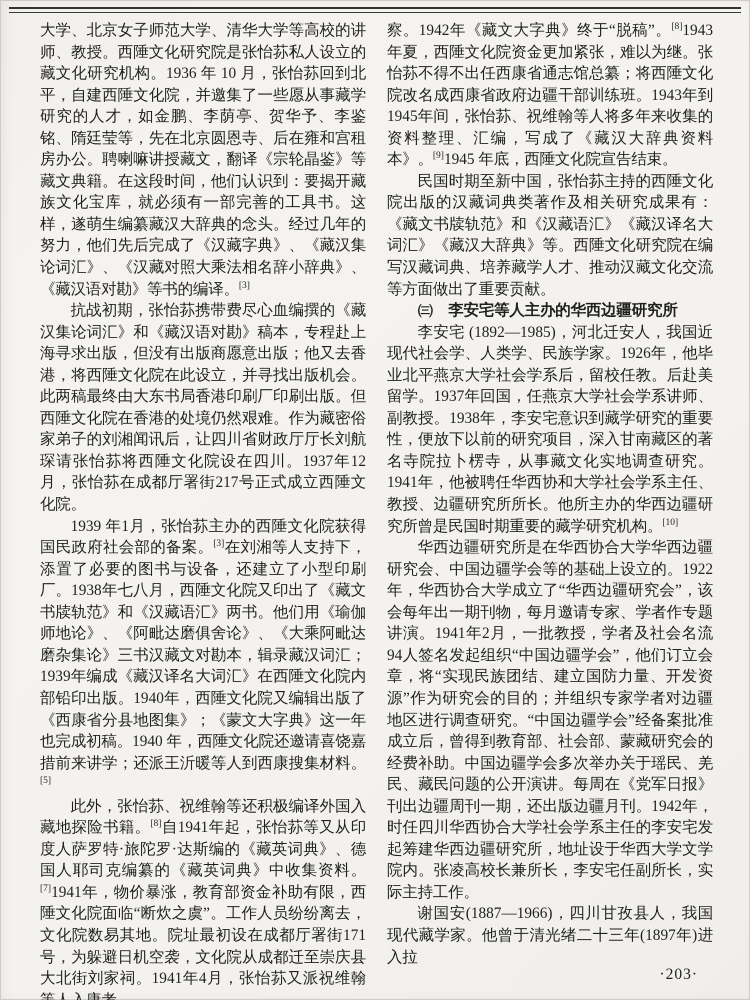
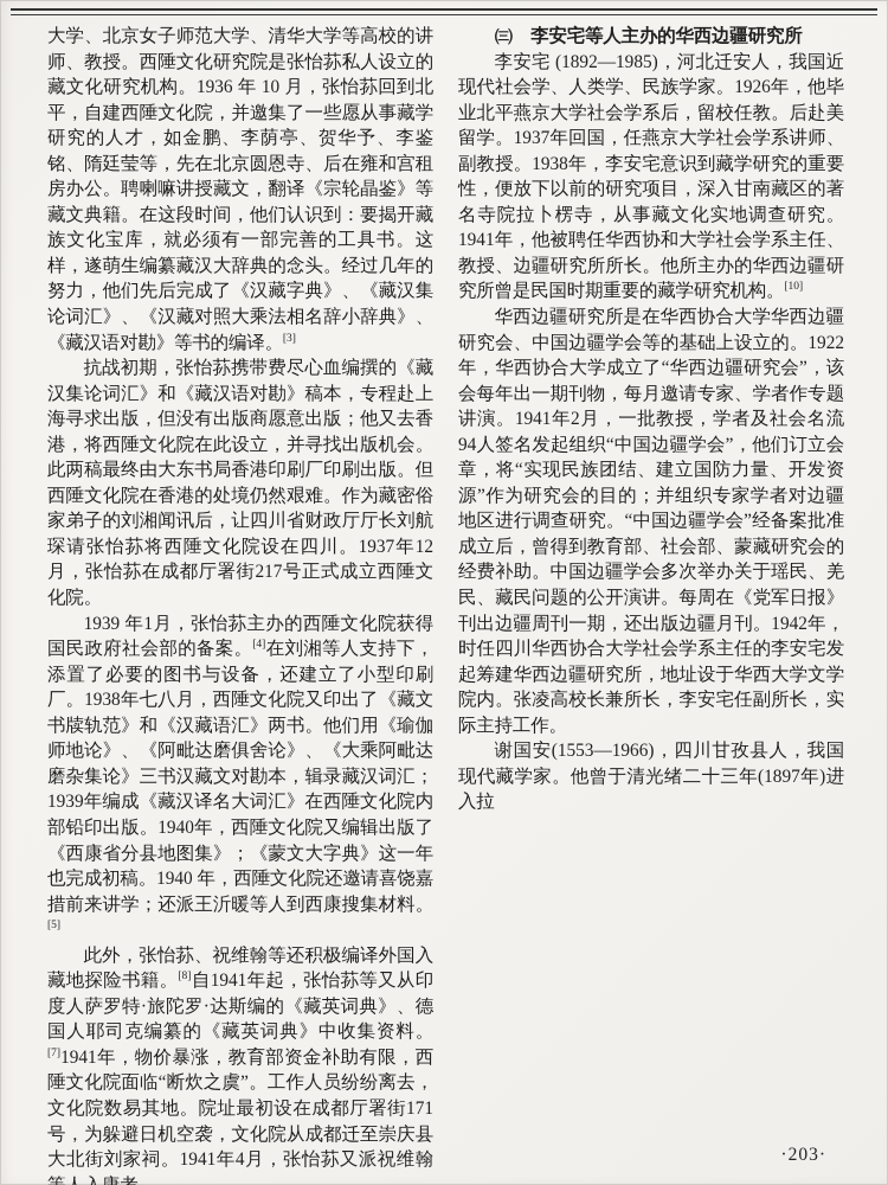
  大学、北京女子师范大学、清华大学等高校的讲师、教授。西陲文化研究院是张怡荪私人设立的藏文化研究机构。1936 年 10 月，张怡荪回到北平，自建西陲文化院，并邀集了一些愿从事藏学研究的人才，如金鹏、李荫亭、贺华予、李鉴铭、隋廷莹等，先在北京圆恩寺、后在雍和宫租房办公。聘喇嘛讲授藏文，翻译《宗轮晶鉴》等藏文典籍。在这段时间，他们认识到：要揭开藏族文化宝库，就必须有一部完善的工具书。这样，遂萌生编纂藏汉大辞典的念头。经过几年的努力，他们先后完成了《汉藏字典》、《藏汉集论词汇》、《汉藏对照大乘法相名辞小辞典》、《藏汉语对勘》等书的编译。[3]
  抗战初期，张怡荪携带费尽心血编撰的《藏汉集论词汇》和《藏汉语对勘》稿本，专程赴上海寻求出版，但没有出版商愿意出版；他又去香港，将西陲文化院在此设立，并寻找出版机会。此两稿最终由大东书局香港印刷厂印刷出版。但西陲文化院在香港的处境仍然艰难。作为藏密俗家弟子的刘湘闻讯后，让四川省财政厅厅长刘航琛请张怡荪将西陲文化院设在四川。1937年12月，张怡荪在成都厅署街217号正式成立西陲文化院。
- 1939 年1月，张怡荪主办的西陲文化院获得国民政府社会部的备案。[3]在刘湘等人支持下，添置了必要的图书与设备，还建立了小型印刷厂。1938年七八月，西陲文化院又印出了《藏文书牍轨范》和《汉藏语汇》两书。他们用《瑜伽师地论》、《阿毗达磨俱舍论》、《大乘阿毗达磨杂集论》三书汉藏文对勘本，辑录藏汉词汇；1939年编成《藏汉译名大词汇》在西陲文化院内部铅印出版。1940年，西陲文化院又编辑出版了《西康省分县地图集》；《蒙文大字典》这一年也完成初稿。1940 年，西陲文化院还邀请喜饶嘉措前来讲学；还派王沂暖等人到西康搜集材料。[5]
+ 1939 年1月，张怡荪主办的西陲文化院获得国民政府社会部的备案。[4]在刘湘等人支持下，添置了必要的图书与设备，还建立了小型印刷厂。1938年七八月，西陲文化院又印出了《藏文书牍轨范》和《汉藏语汇》两书。他们用《瑜伽师地论》、《阿毗达磨俱舍论》、《大乘阿毗达磨杂集论》三书汉藏文对勘本，辑录藏汉词汇；1939年编成《藏汉译名大词汇》在西陲文化院内部铅印出版。1940年，西陲文化院又编辑出版了《西康省分县地图集》；《蒙文大字典》这一年也完成初稿。1940 年，西陲文化院还邀请喜饶嘉措前来讲学；还派王沂暖等人到西康搜集材料。[5]
  此外，张怡荪、祝维翰等还积极编译外国入藏地探险书籍。[8]自1941年起，张怡荪等又从印度人萨罗特·旅陀罗·达斯编的《藏英词典》、德国人耶司克编纂的《藏英词典》中收集资料。[7]1941年，物价暴涨，教育部资金补助有限，西陲文化院面临“断炊之虞”。工作人员纷纷离去，文化院数易其地。院址最初设在成都厅署街171号，为躲避日机空袭，文化院从成都迁至崇庆县大北街刘家祠。1941年4月，张怡荪又派祝维翰
- 察。1942年《藏文大字典》终于“脱稿”。[8]1943年夏，西陲文化院资金更加紧张，难以为继。张怡荪不得不出任西康省通志馆总纂；将西陲文化院改名成西康省政府边疆干部训练班。1943年到1945年间，张怡荪、祝维翰等人将多年来收集的资料整理、汇编，写成了《藏汉大辞典资料本》。[9]1945 年底，西陲文化院宣告结束。
- 民国时期至新中国，张怡荪主持的西陲文化院出版的汉藏词典类著作及相关研究成果有：《藏文书牍轨范》和《汉藏语汇》《藏汉译名大词汇》《藏汉大辞典》等。西陲文化研究院在编写汉藏词典、培养藏学人才、推动汉藏文化交流等方面做出了重要贡献。
  ㈢ 李安宅等人主办的华西边疆研究所
  李安宅 (1892—1985)，河北迁安人，我国近现代社会学、人类学、民族学家。1926年，他毕业北平燕京大学社会学系后，留校任教。后赴美留学。1937年回国，任燕京大学社会学系讲师、副教授。1938年，李安宅意识到藏学研究的重要性，便放下以前的研究项目，深入甘南藏区的著名寺院拉卜楞寺，从事藏文化实地调查研究。1941年，他被聘任华西协和大学社会学系主任、教授、边疆研究所所长。他所主办的华西边疆研究所曾是民国时期重要的藏学研究机构。[10]
  华西边疆研究所是在华西协合大学华西边疆研究会、中国边疆学会等的基础上设立的。1922年，华西协合大学成立了“华西边疆研究会”，该会每年出一期刊物，每月邀请专家、学者作专题讲演。1941年2月，一批教授，学者及社会名流94人签名发起组织“中国边疆学会”，他们订立会章，将“实现民族团结、建立国防力量、开发资源”作为研究会的目的；并组织专家学者对边疆地区进行调查研究。“中国边疆学会”经备案批准成立后，曾得到教育部、社会部、蒙藏研究会的经费补助。中国边疆学会多次举办关于瑶民、羌民、藏民问题的公开演讲。每周在《党军日报》刊出边疆周刊一期，还出版边疆月刊。1942年，时任四川华西协合大学社会学系主任的李安宅发起筹建华西边疆研究所，地址设于华西大学文学院内。张凌高校长兼所长，李安宅任副所长，实际主持工作。
- 谢国安(1887—1966)，四川甘孜县人，我国现代藏学家。他曾于清光绪二十三年(1897年)进入拉
+ 谢国安(1553—1966)，四川甘孜县人，我国现代藏学家。他曾于清光绪二十三年(1897年)进入拉
  ·203·
